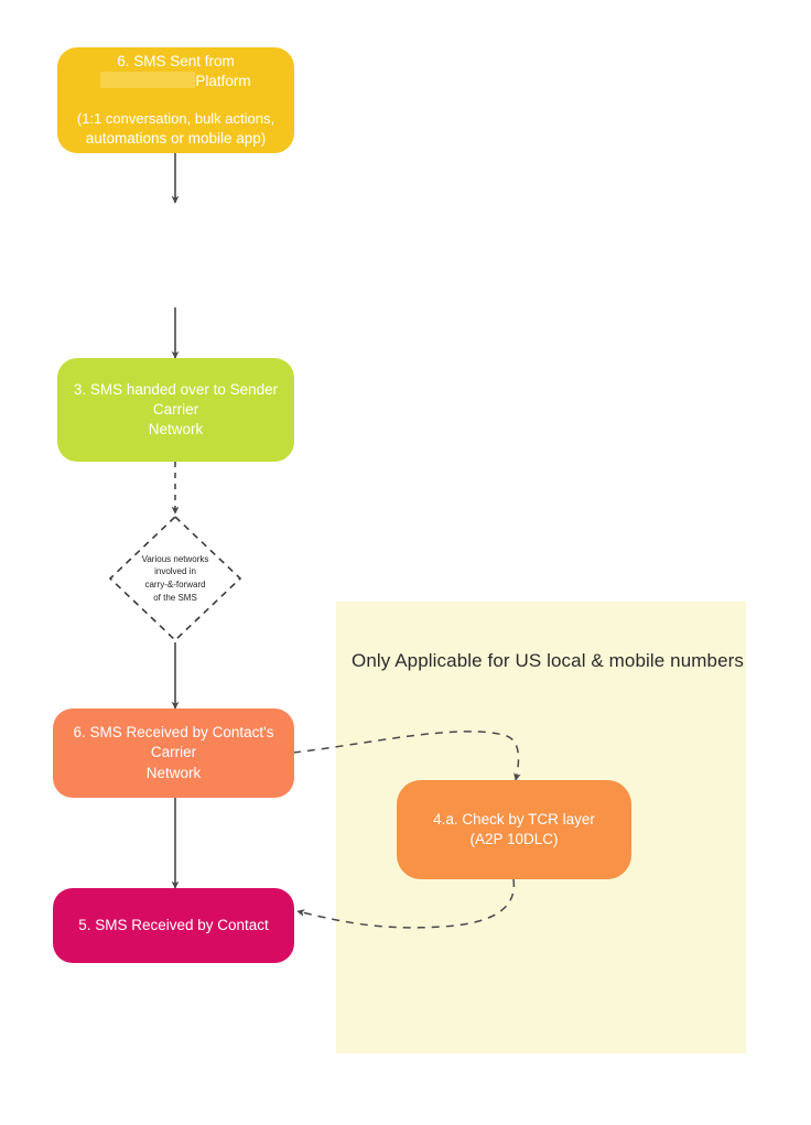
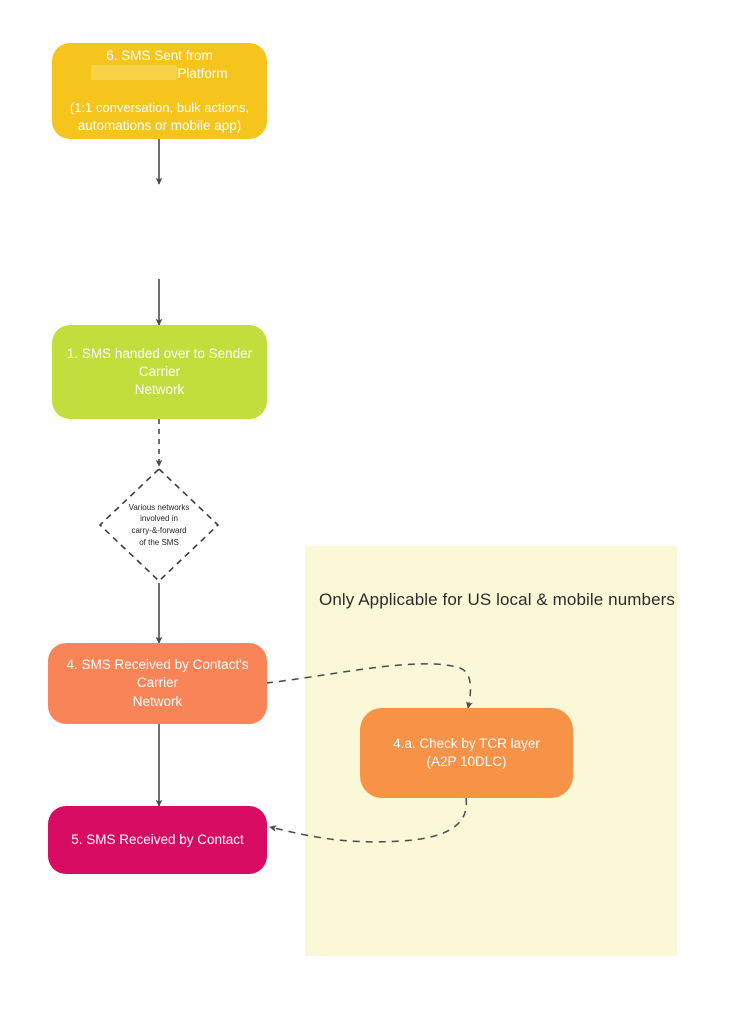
  Only Applicable for US local & mobile numbers
  6. SMS Sent fromPlatform
  (1:1 conversation, bulk actions,
  automations or mobile app)
- 3. SMS handed over to Sender Carrier
+ 1. SMS handed over to Sender Carrier
  Network
  Various networks
  involved in
  carry-&-forward
  of the SMS
- 6. SMS Received by Contact's Carrier
+ 4. SMS Received by Contact's Carrier
  Network
  4.a. Check by TCR layer
  (A2P 10DLC)
  5. SMS Received by Contact
